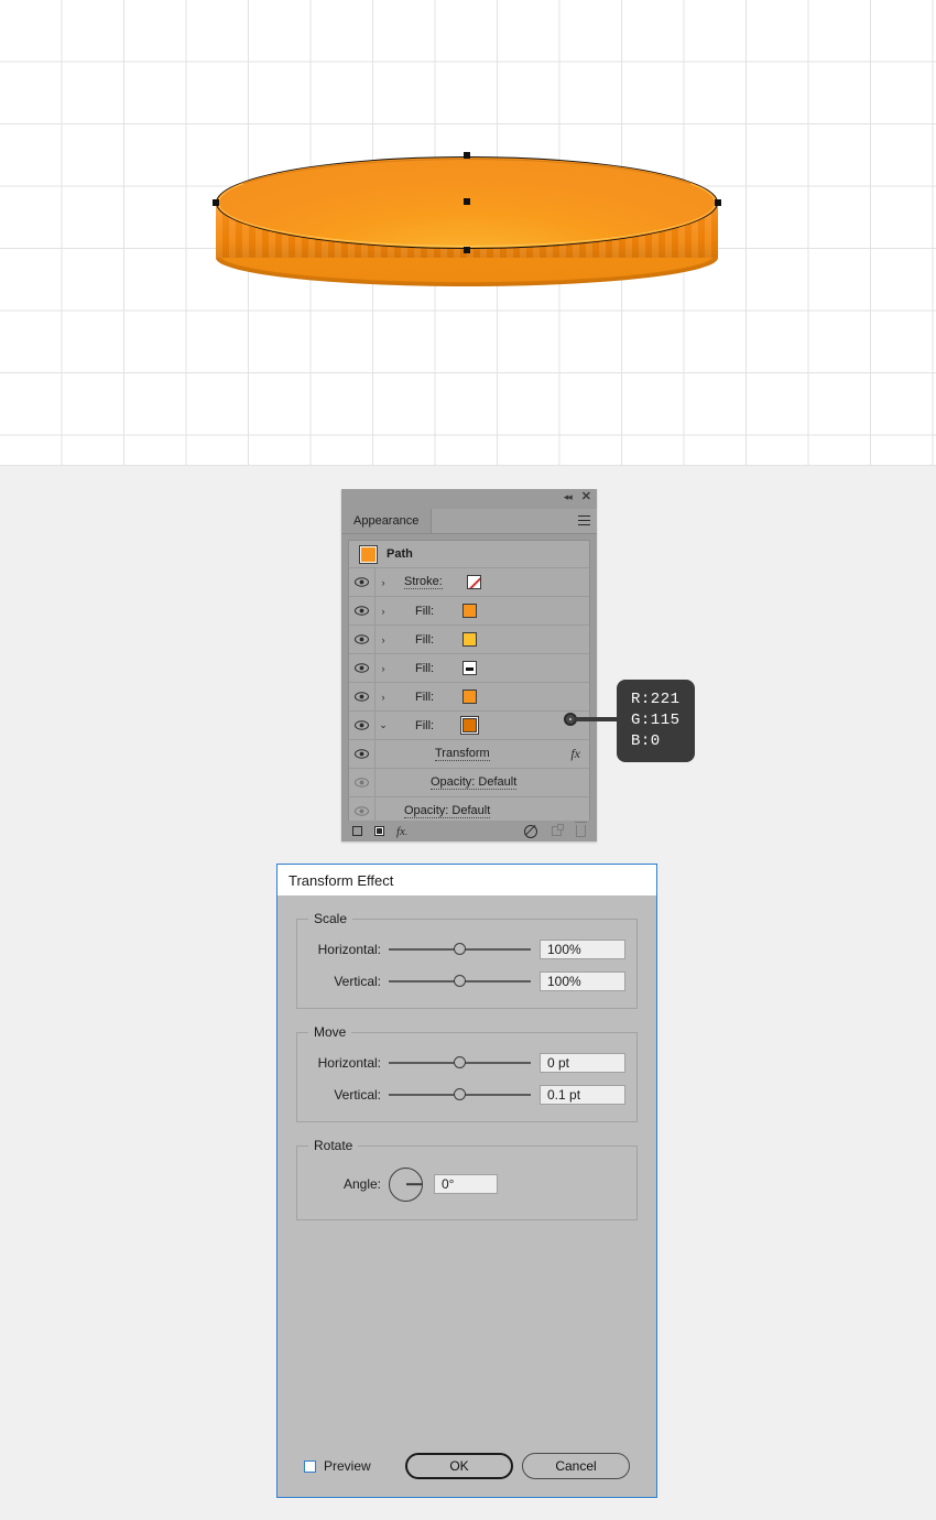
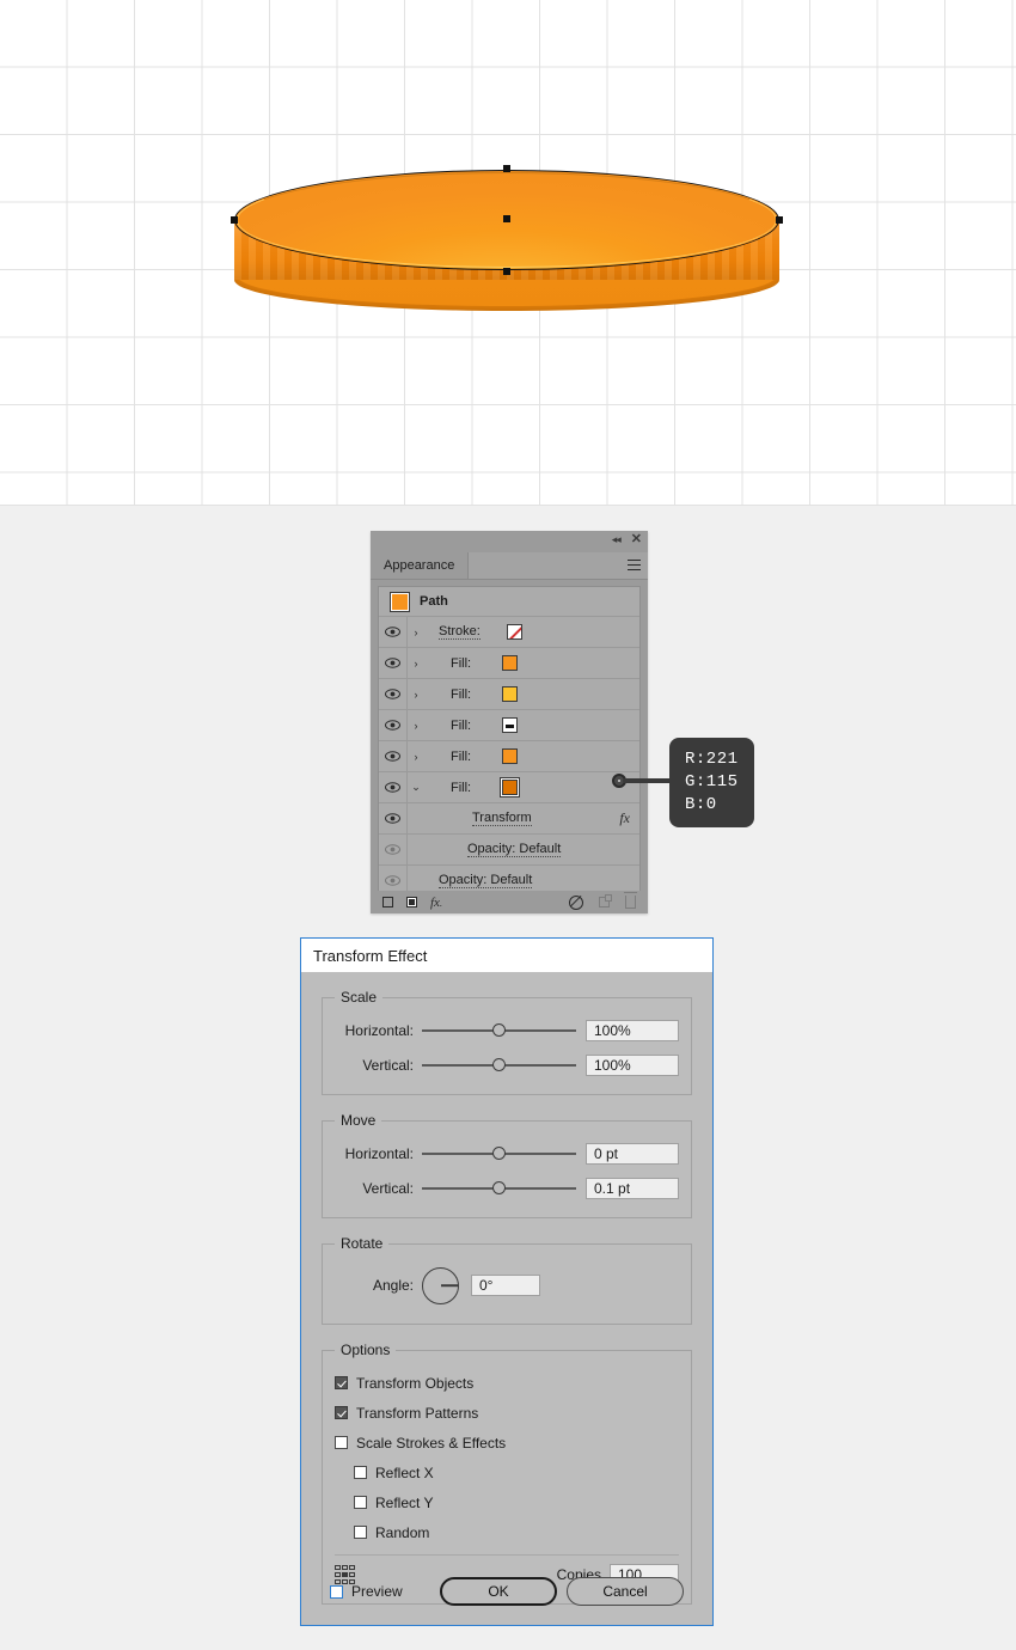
  ◂◂
  ✕
  Appearance
  Path
  ›
  Stroke:
  ›
  Fill:
  ›
  Fill:
  ›
  Fill:
  ›
  Fill:
  ⌄
  Fill:
  Transform
  fx
  Opacity: Default
  Opacity: Default
  fx.
  R:221
  G:115
  B:0
  Transform Effect
  Scale
  Horizontal:
  100%
  Vertical:
  100%
  Move
  Horizontal:
  0 pt
  Vertical:
  0.1 pt
  Rotate
  Angle:
  0°
+ Options
+ Transform Objects
+ Transform Patterns
+ Scale Strokes & Effects
+ Reflect X
+ Reflect Y
+ Random
+ Copies
+ 100
  Preview
  OK
  Cancel
